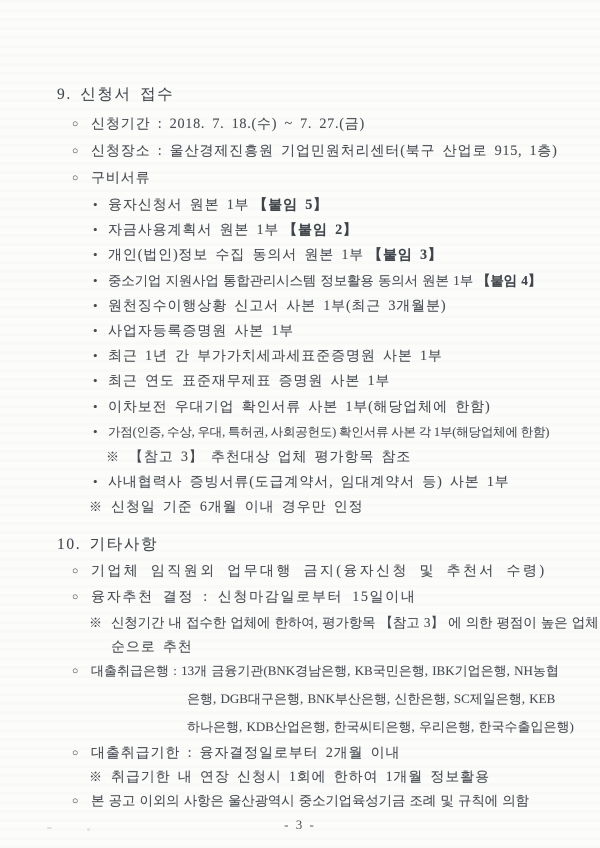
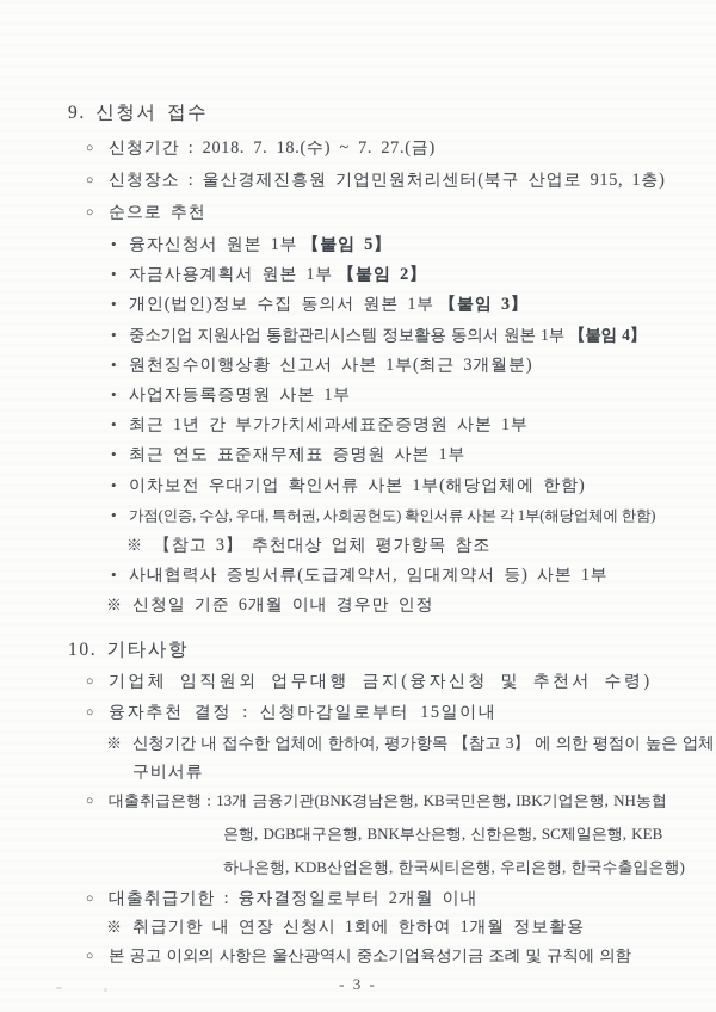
  9. 신청서 접수
  ○
  신청기간 : 2018. 7. 18.(수) ~ 7. 27.(금)
  ○
  신청장소 : 울산경제진흥원 기업민원처리센터(북구 산업로 915, 1층)
  ○
- 구비서류
+ 순으로 추천
  •
  융자신청서 원본 1부
  【붙임 5】
  •
  자금사용계획서 원본 1부
  【붙임 2】
  •
  개인(법인)정보 수집 동의서 원본 1부
  【붙임 3】
  •
  중소기업 지원사업 통합관리시스템 정보활용 동의서 원본 1부
  【붙임 4】
  •
  원천징수이행상황 신고서 사본 1부(최근 3개월분)
  •
  사업자등록증명원 사본 1부
  •
  최근 1년 간 부가가치세과세표준증명원 사본 1부
  •
  최근 연도 표준재무제표 증명원 사본 1부
  •
  이차보전 우대기업 확인서류 사본 1부(해당업체에 한함)
  •
  가점(인증, 수상, 우대, 특허권, 사회공헌도) 확인서류 사본 각 1부(해당업체에 한함)
  ※
  【참고 3】 추천대상 업체 평가항목 참조
  •
  사내협력사 증빙서류(도급계약서, 임대계약서 등) 사본 1부
  ※
  신청일 기준 6개월 이내 경우만 인정
  10. 기타사항
  ○
  기업체 임직원외 업무대행 금지(융자신청 및 추천서 수령)
  ○
  융자추천 결정 : 신청마감일로부터 15일이내
  ※
  신청기간 내 접수한 업체에 한하여, 평가항목 【참고 3】 에 의한 평점이 높은 업체
- 순으로 추천
+ 구비서류
  ○
  대출취급은행 : 13개 금융기관(BNK경남은행, KB국민은행, IBK기업은행, NH농협
  은행, DGB대구은행, BNK부산은행, 신한은행, SC제일은행, KEB
  하나은행, KDB산업은행, 한국씨티은행, 우리은행, 한국수출입은행)
  ○
  대출취급기한 : 융자결정일로부터 2개월 이내
  ※
  취급기한 내 연장 신청시 1회에 한하여 1개월 정보활용
  ○
  본 공고 이외의 사항은 울산광역시 중소기업육성기금 조례 및 규칙에 의함
  - 3 -
